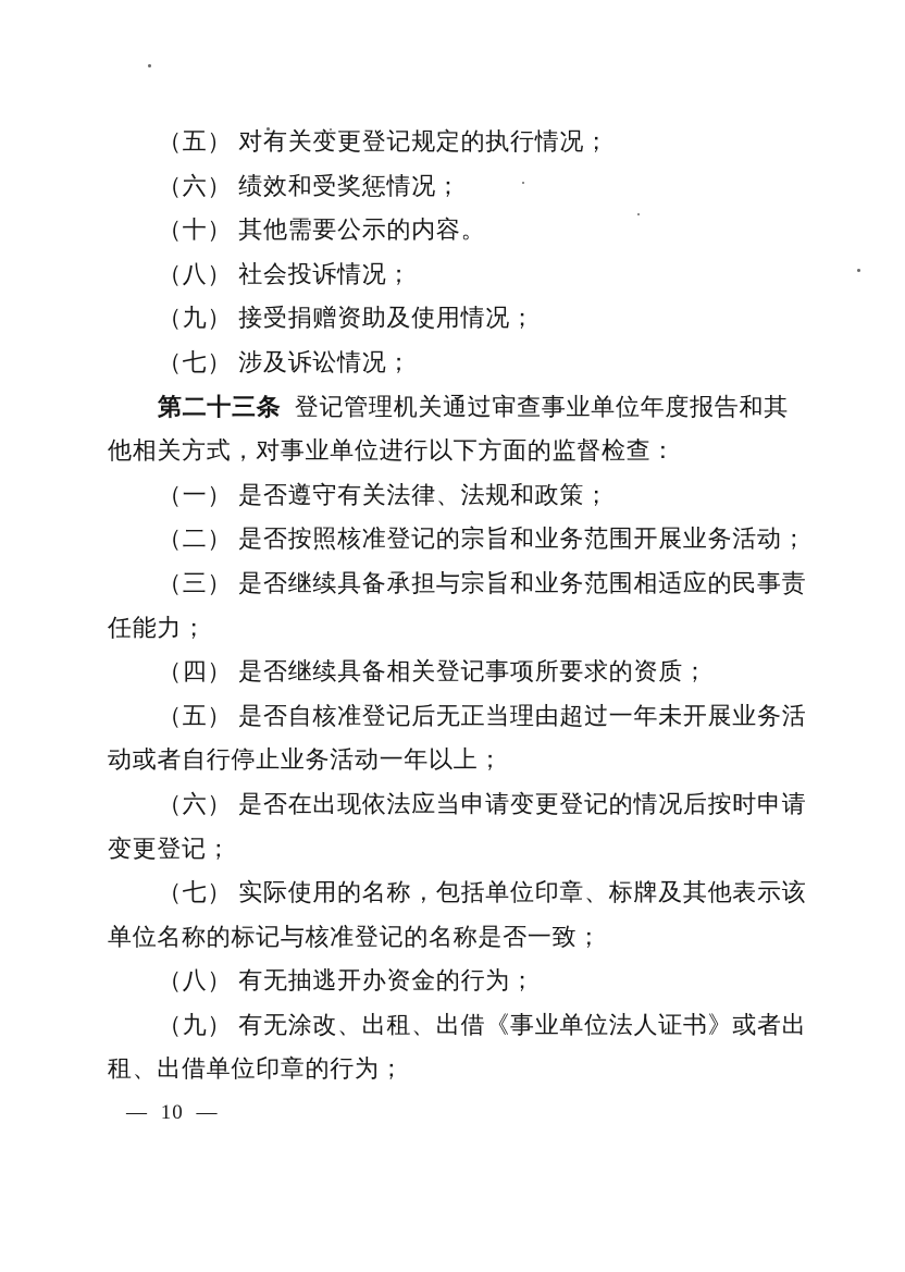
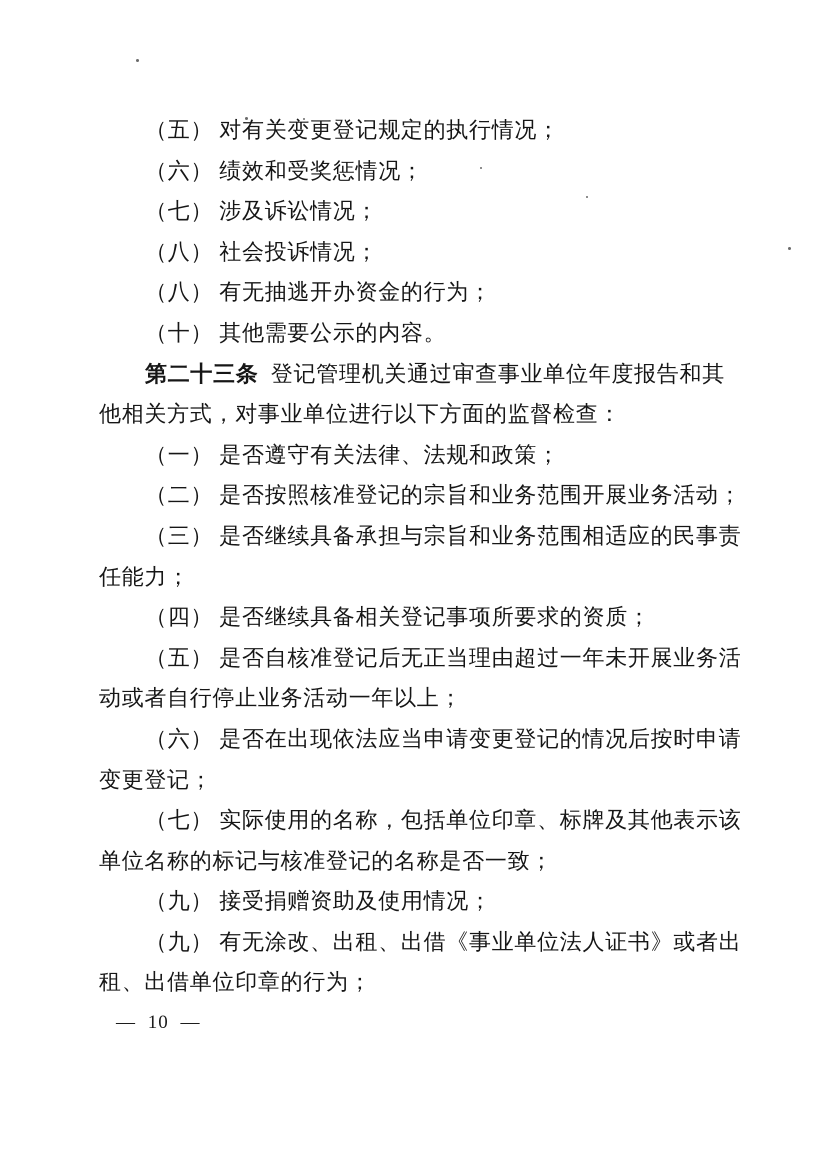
  （五） 对有关变更登记规定的执行情况；
  （六） 绩效和受奖惩情况；
- （十） 其他需要公示的内容。
+ （七） 涉及诉讼情况；
  （八） 社会投诉情况；
- （九） 接受捐赠资助及使用情况；
+ （八） 有无抽逃开办资金的行为；
- （七） 涉及诉讼情况；
+ （十） 其他需要公示的内容。
  第二十三条 登记管理机关通过审查事业单位年度报告和其
  他相关方式，对事业单位进行以下方面的监督检查：
  （一） 是否遵守有关法律、法规和政策；
  （二） 是否按照核准登记的宗旨和业务范围开展业务活动；
  （三） 是否继续具备承担与宗旨和业务范围相适应的民事责
  任能力；
  （四） 是否继续具备相关登记事项所要求的资质；
  （五） 是否自核准登记后无正当理由超过一年未开展业务活
  动或者自行停止业务活动一年以上；
  （六） 是否在出现依法应当申请变更登记的情况后按时申请
  变更登记；
  （七） 实际使用的名称，包括单位印章、标牌及其他表示该
  单位名称的标记与核准登记的名称是否一致；
- （八） 有无抽逃开办资金的行为；
+ （九） 接受捐赠资助及使用情况；
  （九） 有无涂改、出租、出借《事业单位法人证书》或者出
  租、出借单位印章的行为；
  — 10 —
